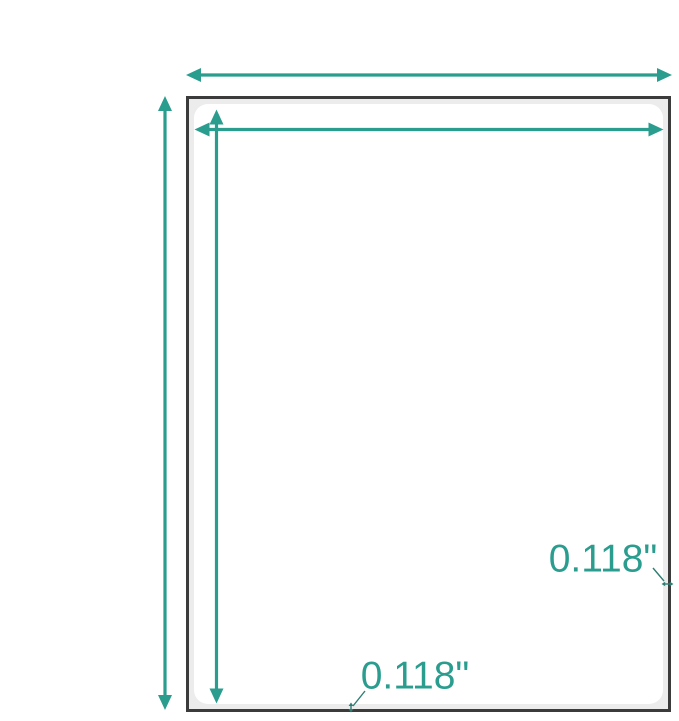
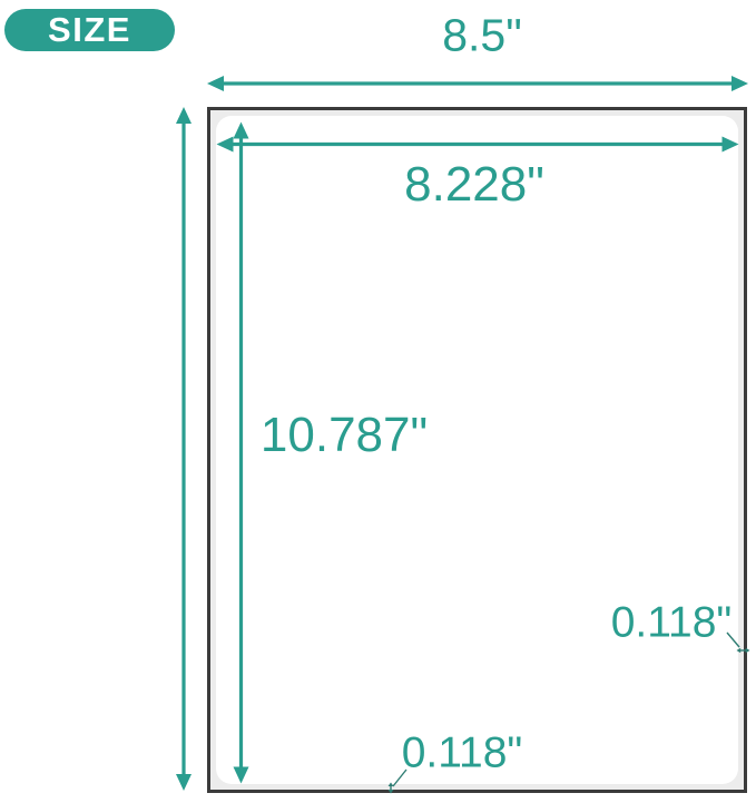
+ SIZE
+ 8.5"
+ 8.228"
+ 10.787"
  0.118"
  0.118"
